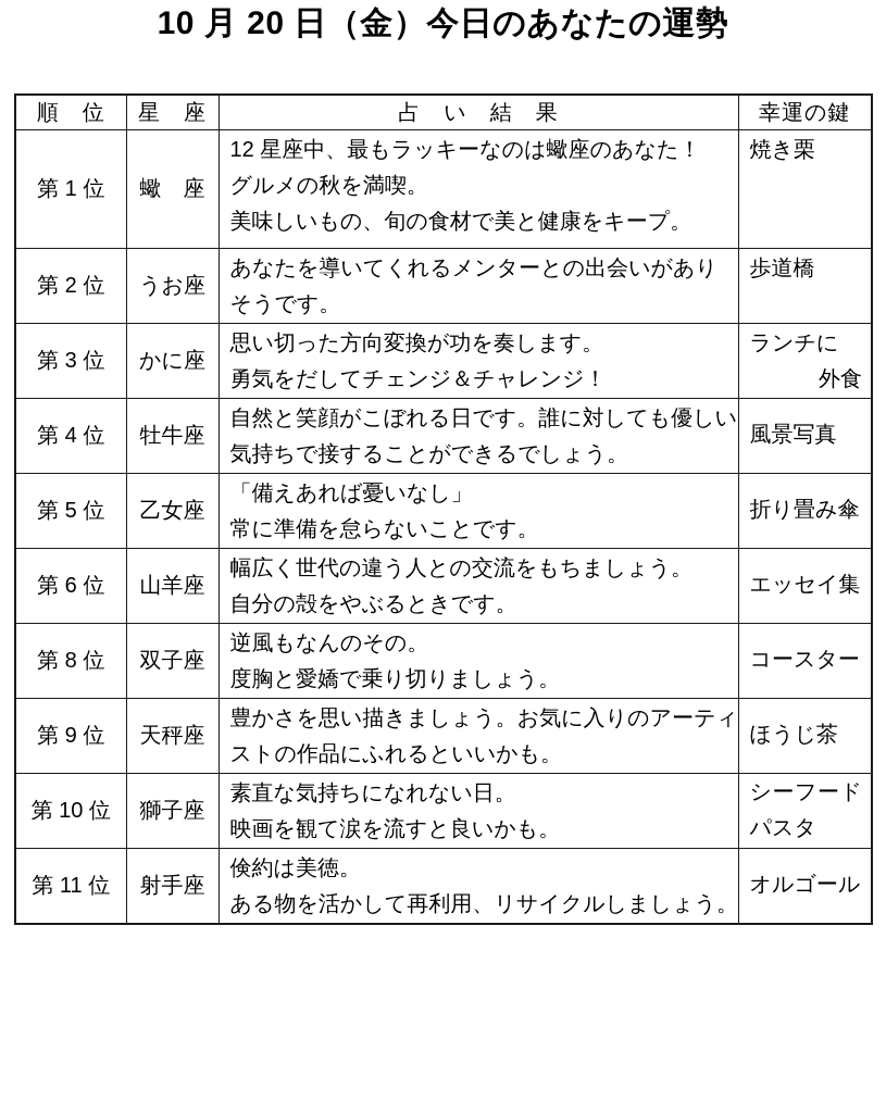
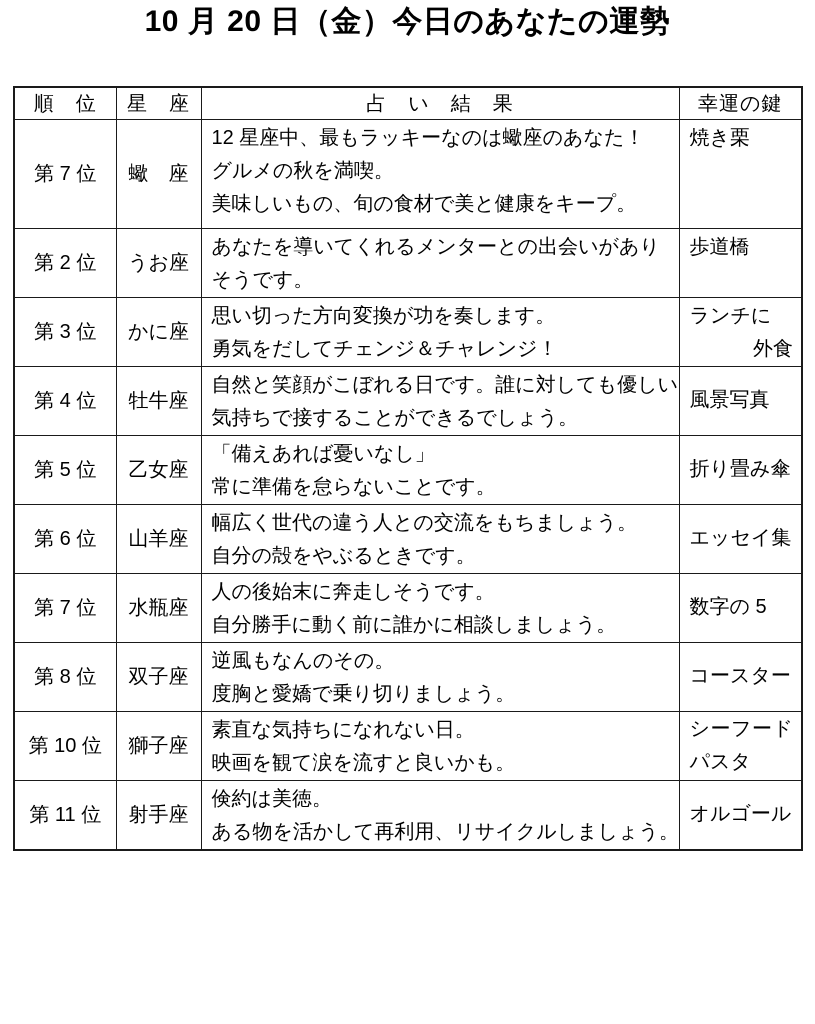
  10 月 20 日（金）今日のあなたの運勢
  順 位	星 座	占 い 結 果	幸運の鍵
- 第 1 位	蠍 座	12 星座中、最もラッキーなのは蠍座のあなた！グルメの秋を満喫。美味しいもの、旬の食材で美と健康をキープ。	焼き栗
+ 第 7 位	蠍 座	12 星座中、最もラッキーなのは蠍座のあなた！グルメの秋を満喫。美味しいもの、旬の食材で美と健康をキープ。	焼き栗
  第 2 位	うお座	あなたを導いてくれるメンターとの出会いがありそうです。	歩道橋
  第 3 位	かに座	思い切った方向変換が功を奏します。勇気をだしてチェンジ＆チャレンジ！	ランチに外食
  第 4 位	牡牛座	自然と笑顔がこぼれる日です。誰に対しても優しい気持ちで接することができるでしょう。	風景写真
  第 5 位	乙女座	「備えあれば憂いなし」常に準備を怠らないことです。	折り畳み傘
  第 6 位	山羊座	幅広く世代の違う人との交流をもちましょう。自分の殻をやぶるときです。	エッセイ集
+ 第 7 位	水瓶座	人の後始末に奔走しそうです。自分勝手に動く前に誰かに相談しましょう。	数字の 5
  第 8 位	双子座	逆風もなんのその。度胸と愛嬌で乗り切りましょう。	コースター
- 第 9 位	天秤座	豊かさを思い描きましょう。お気に入りのアーティストの作品にふれるといいかも。	ほうじ茶
  第 10 位	獅子座	素直な気持ちになれない日。映画を観て涙を流すと良いかも。	シーフードパスタ
  第 11 位	射手座	倹約は美徳。ある物を活かして再利用、リサイクルしましょう。	オルゴール
